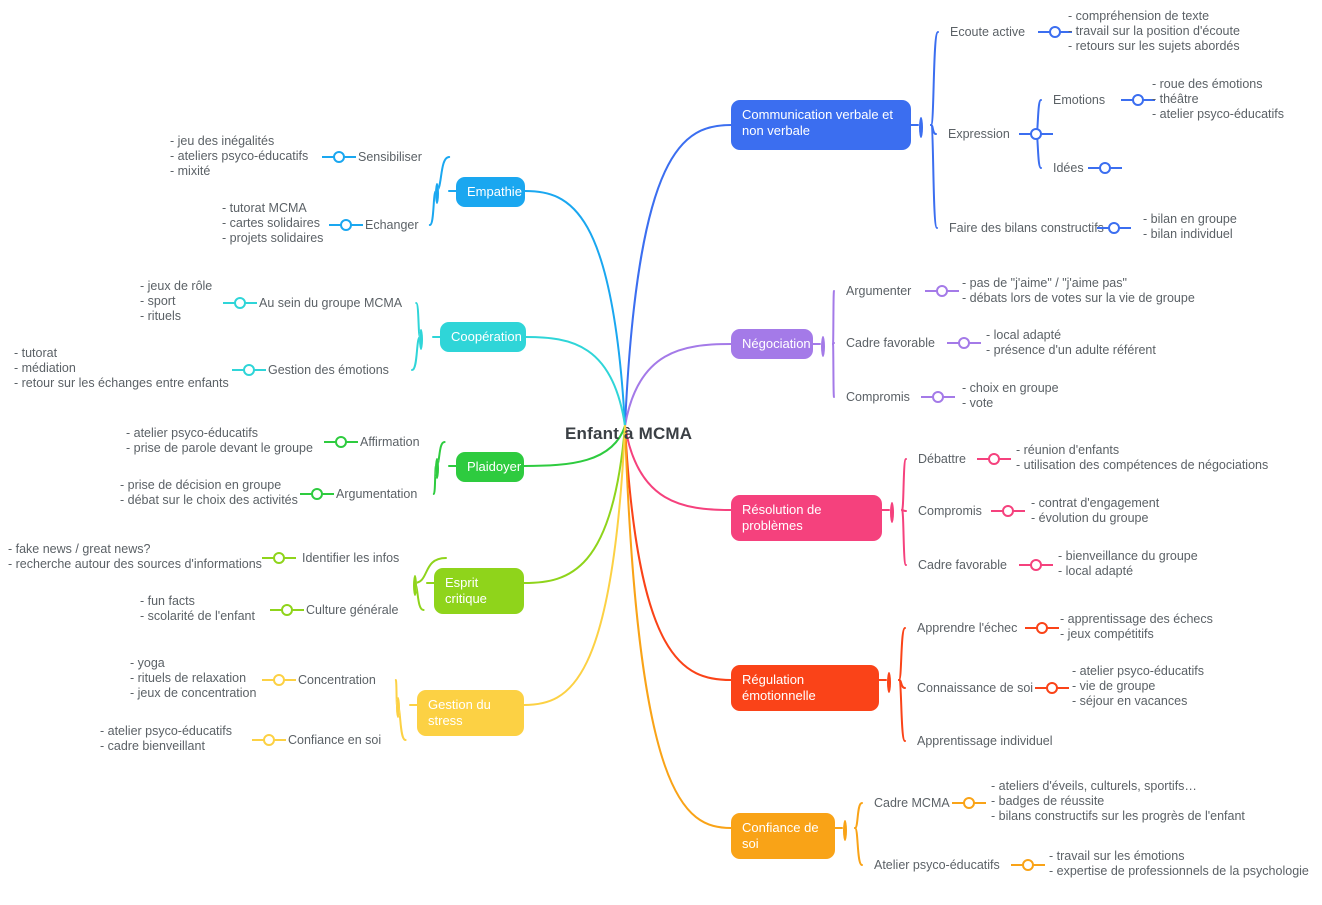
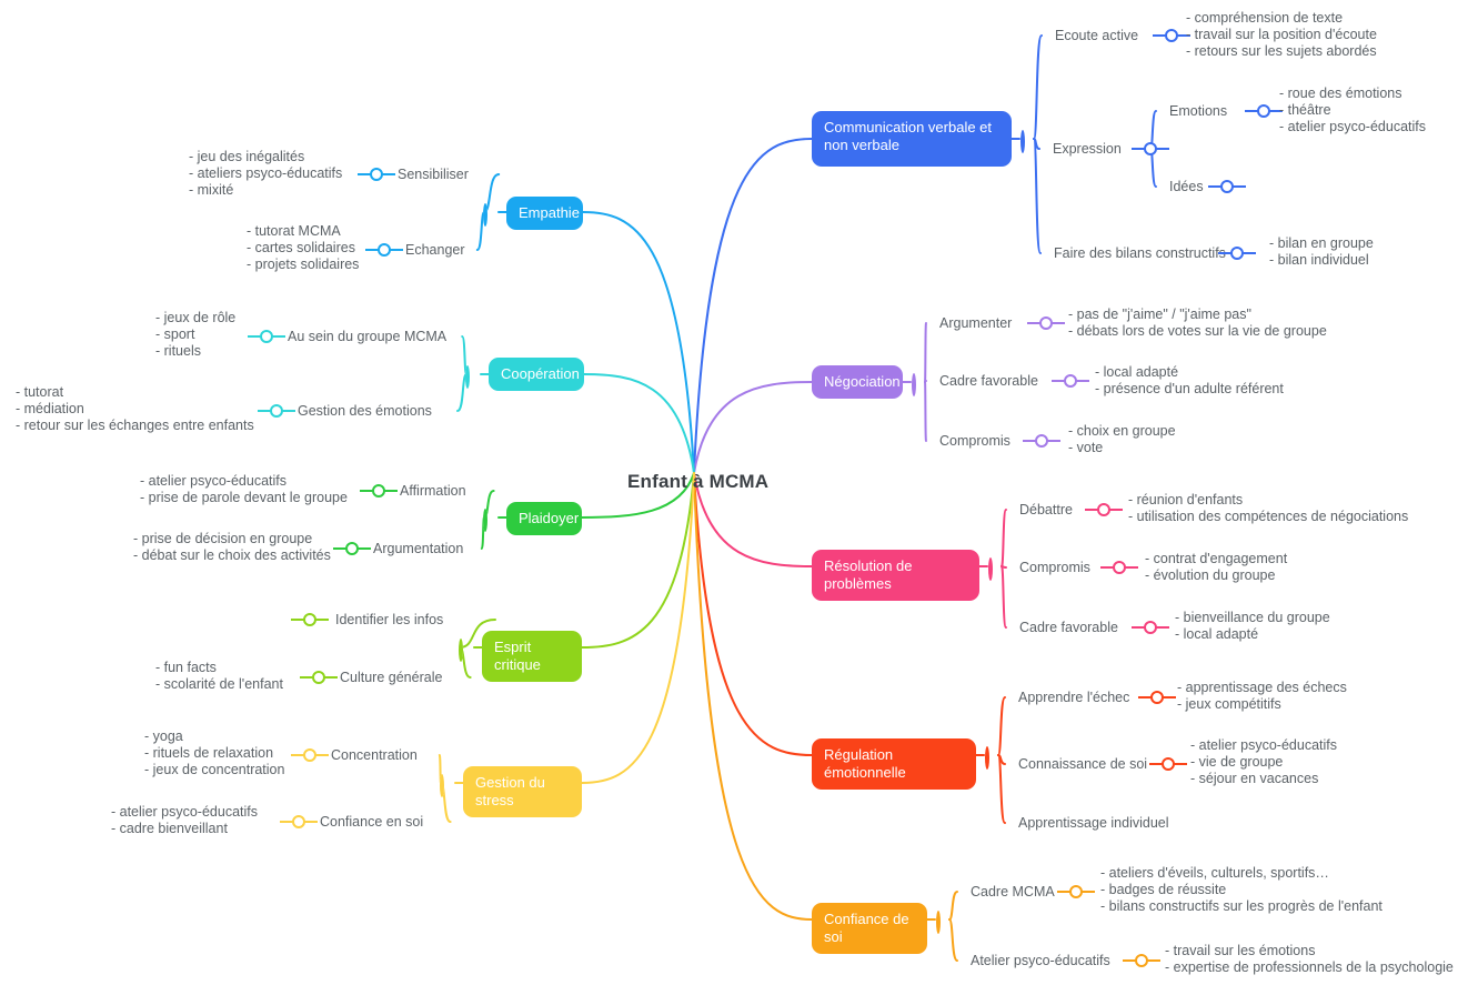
  Enfant à MCMA
  Communication verbale et non verbale
  Ecoute active
  - compréhension de texte
  - travail sur la position d'écoute
  - retours sur les sujets abordés
  Expression
  Emotions
  - roue des émotions
  - théâtre
  - atelier psyco-éducatifs
  Idées
  Faire des bilans constructif
  - bilan en groupe
  - bilan individuel
  Négociation
  Argumenter
  - pas de "j'aime" / "j'aime pas"
  - débats lors de votes sur la vie de groupe
  Cadre favorable
  - local adapté
  - présence d'un adulte référent
  Compromis
  - choix en groupe
  - vote
  Résolution de problèmes
  Débattre
  - réunion d'enfants
  - utilisation des compétences de négociations
  Compromis
  - contrat d'engagement
  - évolution du groupe
  Cadre favorable
  - bienveillance du groupe
  - local adapté
  Régulation émotionnelle
  Apprendre l'échec
  - apprentissage des échecs
  - jeux compétitifs
  Connaissance de soi
  - atelier psyco-éducatifs
  - vie de groupe
  - séjour en vacances
  Apprentissage individuel
  Confiance de soi
  Cadre MCMA
  - ateliers d'éveils, culturels, sportifs…
  - badges de réussite
  - bilans constructifs sur les progrès de l'enfant
  Atelier psyco-éducatifs
  - travail sur les émotions
  - expertise de professionnels de la psychologie
  Empathie
  Sensibiliser
  - jeu des inégalités
  - ateliers psyco-éducatifs
  - mixité
  Echanger
  - tutorat MCMA
  - cartes solidaires
  - projets solidaires
  Coopération
  Au sein du groupe MCMA
  - jeux de rôle
  - sport
  - rituels
  Gestion des émotions
  - tutorat
  - médiation
  - retour sur les échanges entre enfants
  Plaidoyer
  Affirmation
  - atelier psyco-éducatifs
  - prise de parole devant le groupe
  Argumentation
  - prise de décision en groupe
  - débat sur le choix des activités
  Esprit critique
  Identifier les infos
- - fake news / great news?
- - recherche autour des sources d'informations
  Culture générale
  - fun facts
  - scolarité de l'enfant
  Gestion du stress
  Concentration
  - yoga
  - rituels de relaxation
  - jeux de concentration
  Confiance en soi
  - atelier psyco-éducatifs
  - cadre bienveillant
